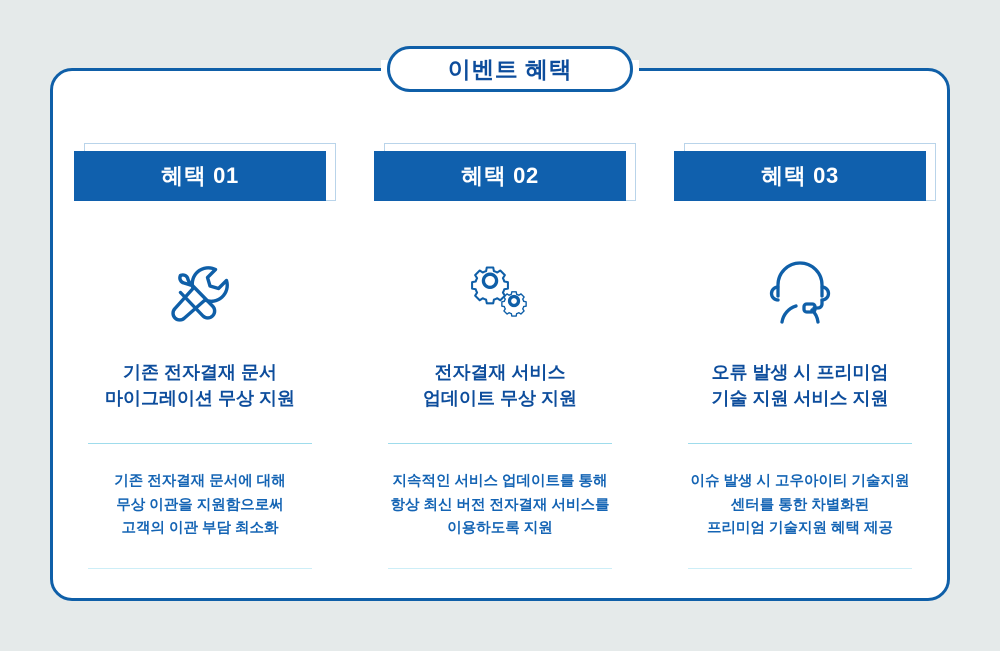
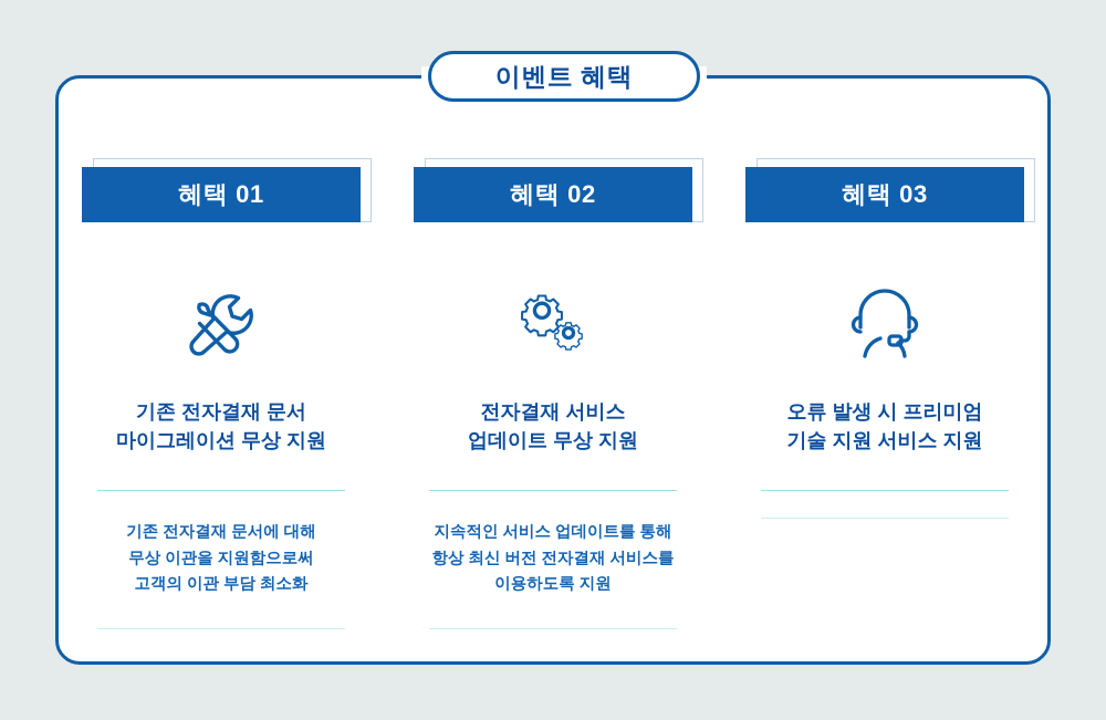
  이벤트 혜택
  혜택 01
  기존 전자결재 문서
  마이그레이션 무상 지원
  기존 전자결재 문서에 대해
  무상 이관을 지원함으로써
  고객의 이관 부담 최소화
  혜택 02
  전자결재 서비스
  업데이트 무상 지원
  지속적인 서비스 업데이트를 통해
  항상 최신 버전 전자결재 서비스를
  이용하도록 지원
  혜택 03
  오류 발생 시 프리미엄
  기술 지원 서비스 지원
- 이슈 발생 시 고우아이티 기술지원
- 센터를 통한 차별화된
- 프리미엄 기술지원 혜택 제공
